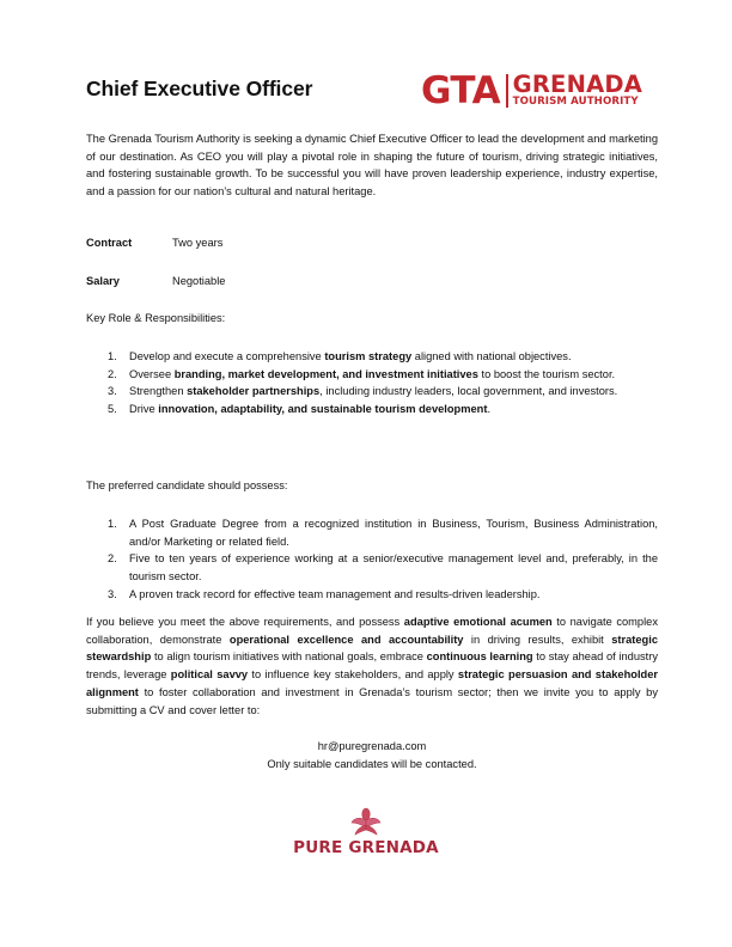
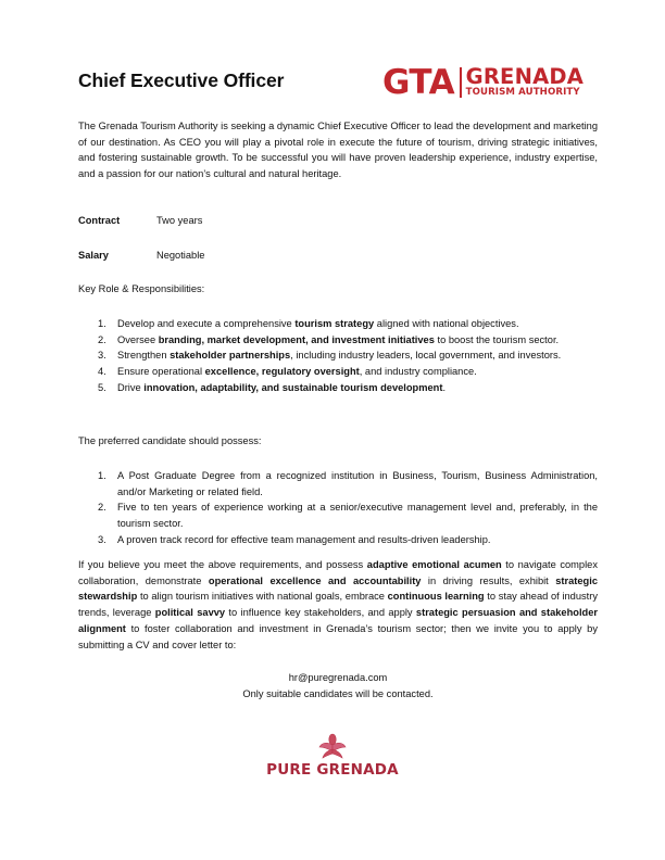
  Chief Executive Officer
  GTA
  GRENADA
  TOURISM AUTHORITY
- The Grenada Tourism Authority is seeking a dynamic Chief Executive Officer to lead the development and marketing of our destination. As CEO you will play a pivotal role in shaping the future of tourism, driving strategic initiatives, and fostering sustainable growth. To be successful you will have proven leadership experience, industry expertise, and a passion for our nation’s cultural and natural heritage.
+ The Grenada Tourism Authority is seeking a dynamic Chief Executive Officer to lead the development and marketing of our destination. As CEO you will play a pivotal role in execute the future of tourism, driving strategic initiatives, and fostering sustainable growth. To be successful you will have proven leadership experience, industry expertise, and a passion for our nation’s cultural and natural heritage.
  Contract
  Two years
  Salary
  Negotiable
  Key Role & Responsibilities:
  1.
  Develop and execute a comprehensive tourism strategy aligned with national objectives.
  2.
  Oversee branding, market development, and investment initiatives to boost the tourism sector.
  3.
  Strengthen stakeholder partnerships, including industry leaders, local government, and investors.
+ 4.
+ Ensure operational excellence, regulatory oversight, and industry compliance.
  5.
  Drive innovation, adaptability, and sustainable tourism development.
  The preferred candidate should possess:
  1.
  A Post Graduate Degree from a recognized institution in Business, Tourism, Business Administration, and/or Marketing or related field.
  2.
  Five to ten years of experience working at a senior/executive management level and, preferably, in the tourism sector.
  3.
  A proven track record for effective team management and results-driven leadership.
  If you believe you meet the above requirements, and possess adaptive emotional acumen to navigate complex collaboration, demonstrate operational excellence and accountability in driving results, exhibit strategic stewardship to align tourism initiatives with national goals, embrace continuous learning to stay ahead of industry trends, leverage political savvy to influence key stakeholders, and apply strategic persuasion and stakeholder alignment to foster collaboration and investment in Grenada’s tourism sector; then we invite you to apply by submitting a CV and cover letter to:
  hr@puregrenada.com
  Only suitable candidates will be contacted.
  PURE GRENADA
